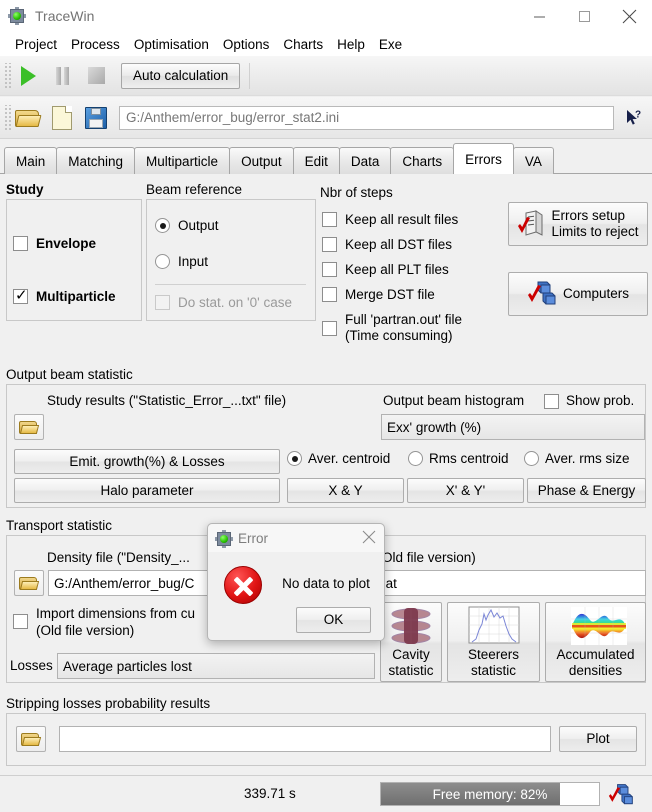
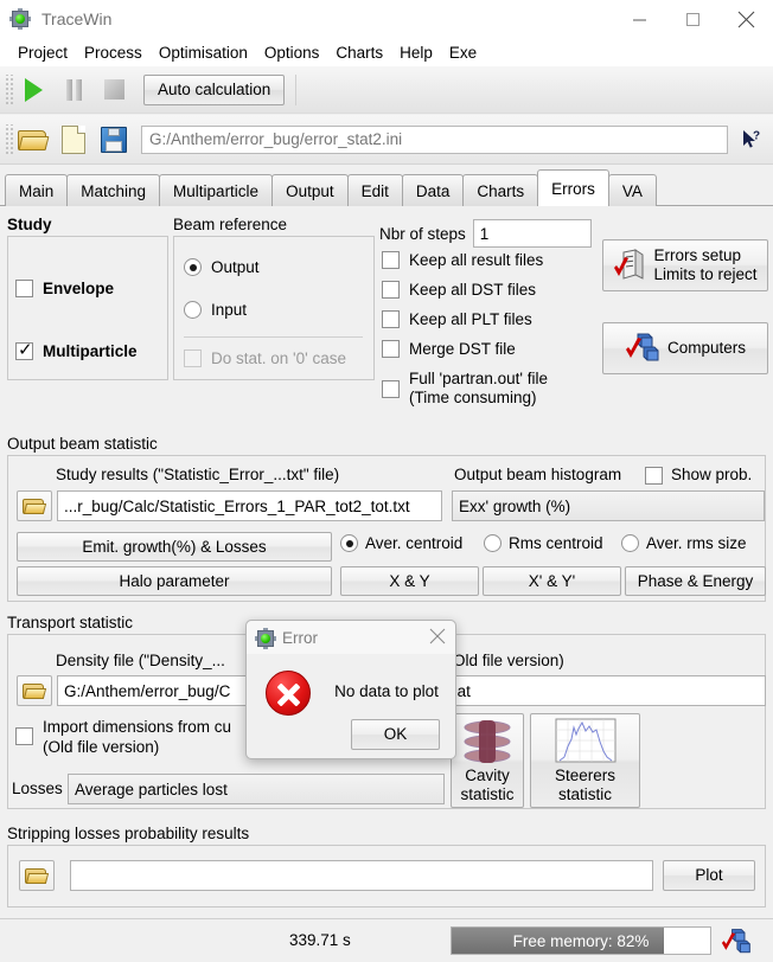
  TraceWin
  Project
  Process
  Optimisation
  Options
  Charts
  Help
  Exe
  Auto calculation
  G:/Anthem/error_bug/error_stat2.ini
  ?
  Main
  Matching
  Multiparticle
  Output
  Edit
  Data
  Charts
  Errors
  VA
  Study
  Envelope
  Multiparticle
  Beam reference
  Output
  Input
  Do stat. on '0' case
  Nbr of steps
+ 1
  Keep all result files
  Keep all DST files
  Keep all PLT files
  Merge DST file
  Full 'partran.out' file
  (Time consuming)
  Errors setup
  Limits to reject
  Computers
  Output beam statistic
  Study results ("Statistic_Error_...txt" file)
+ ...r_bug/Calc/Statistic_Errors_1_PAR_tot2_tot.txt
  Output beam histogram
  Show prob.
  Εxx' growth (%)
  Emit. growth(%) & Losses
  Halo parameter
  Aver. centroid
  Rms centroid
  Aver. rms size
  X & Y
  X' & Y'
  Phase & Energy
  Transport statistic
  Density file ("Density_...
  Old file version)
  G:/Anthem/error_bug/C
  Import dimensions from cu
  (Old file version)
  Losses
  Average particles lost
  Cavity
  statistic
  Steerers
  statistic
- Accumulated
- densities
  Stripping losses probability results
  Plot
  339.71 s
  Free memory: 82%
  Error
  No data to plot
  OK
